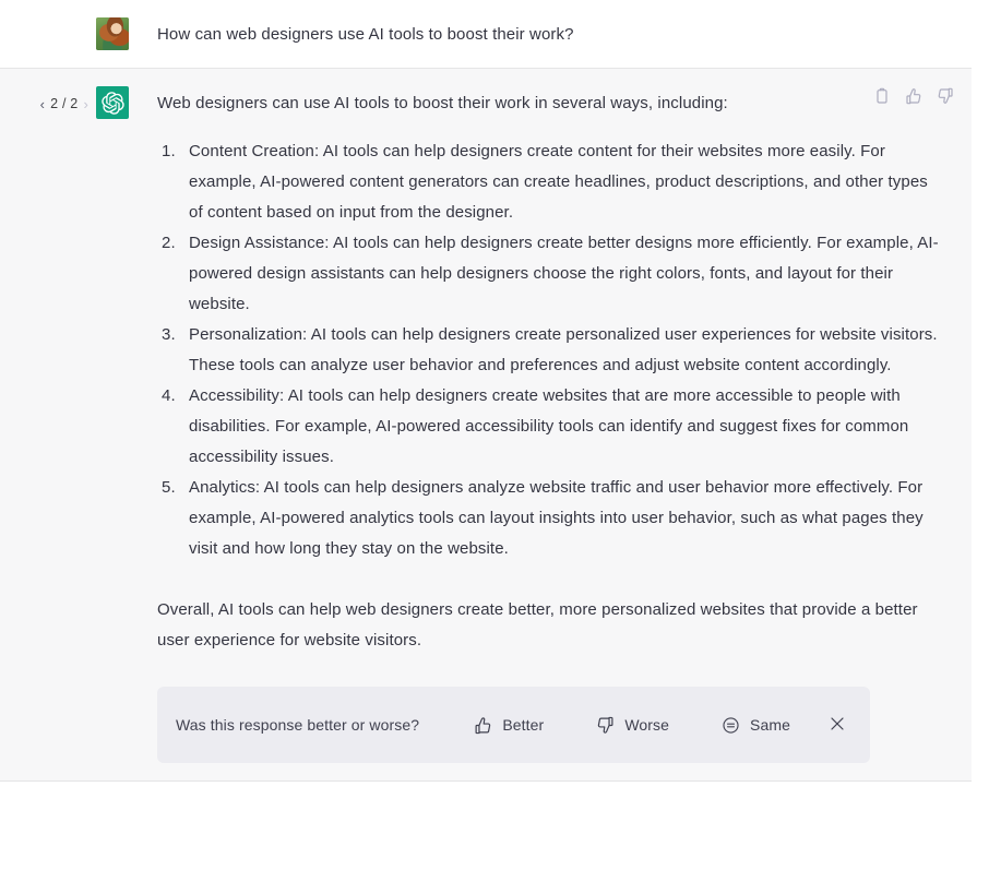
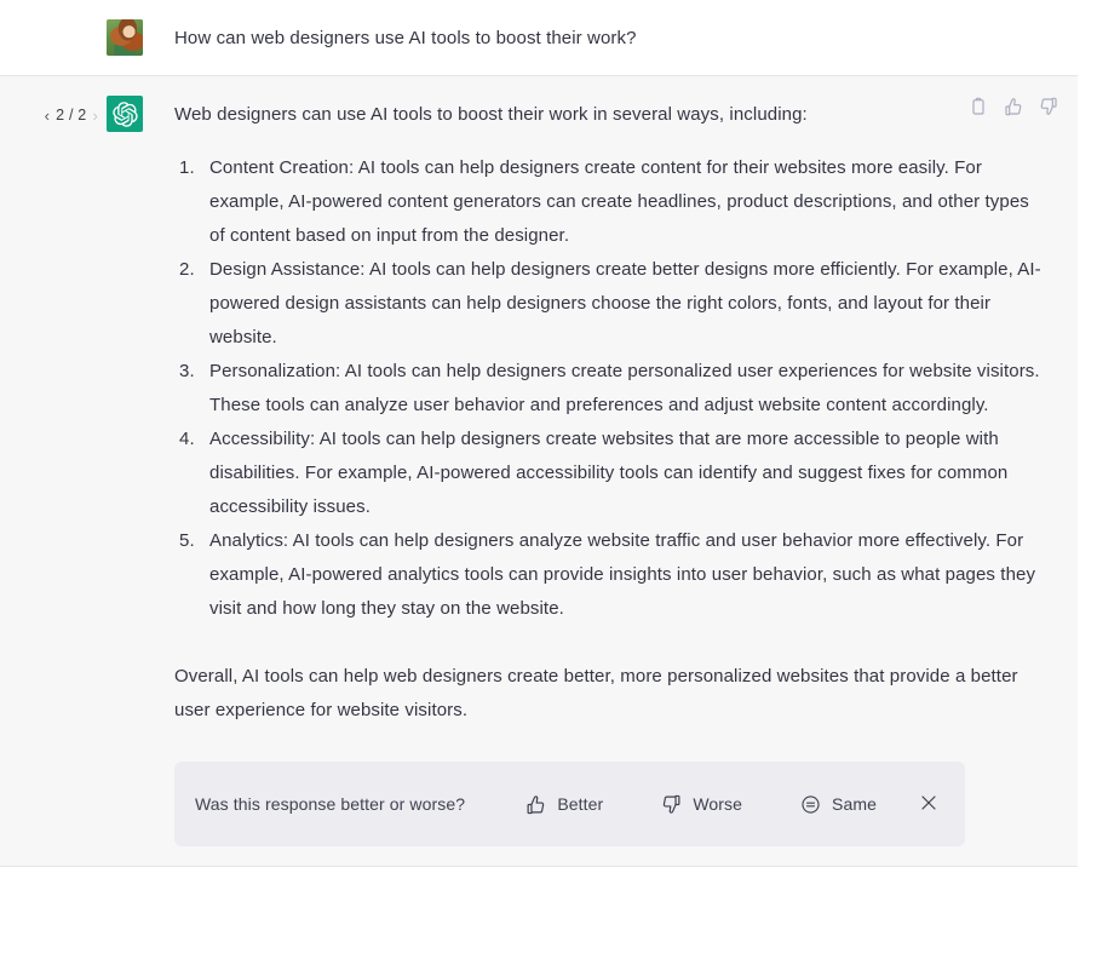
  How can web designers use AI tools to boost their work?
  ‹
  2 / 2
  ›
  Web designers can use AI tools to boost their work in several ways, including:
  Content Creation: AI tools can help designers create content for their websites more easily. For example, AI-powered content generators can create headlines, product descriptions, and other types of content based on input from the designer.
  Design Assistance: AI tools can help designers create better designs more efficiently. For example, AI-powered design assistants can help designers choose the right colors, fonts, and layout for their website.
  Personalization: AI tools can help designers create personalized user experiences for website visitors. These tools can analyze user behavior and preferences and adjust website content accordingly.
  Accessibility: AI tools can help designers create websites that are more accessible to people with disabilities. For example, AI-powered accessibility tools can identify and suggest fixes for common accessibility issues.
- Analytics: AI tools can help designers analyze website traffic and user behavior more effectively. For example, AI-powered analytics tools can layout insights into user behavior, such as what pages they visit and how long they stay on the website.
+ Analytics: AI tools can help designers analyze website traffic and user behavior more effectively. For example, AI-powered analytics tools can provide insights into user behavior, such as what pages they visit and how long they stay on the website.
  Overall, AI tools can help web designers create better, more personalized websites that provide a better user experience for website visitors.
  Was this response better or worse?
  Better
  Worse
  Same
